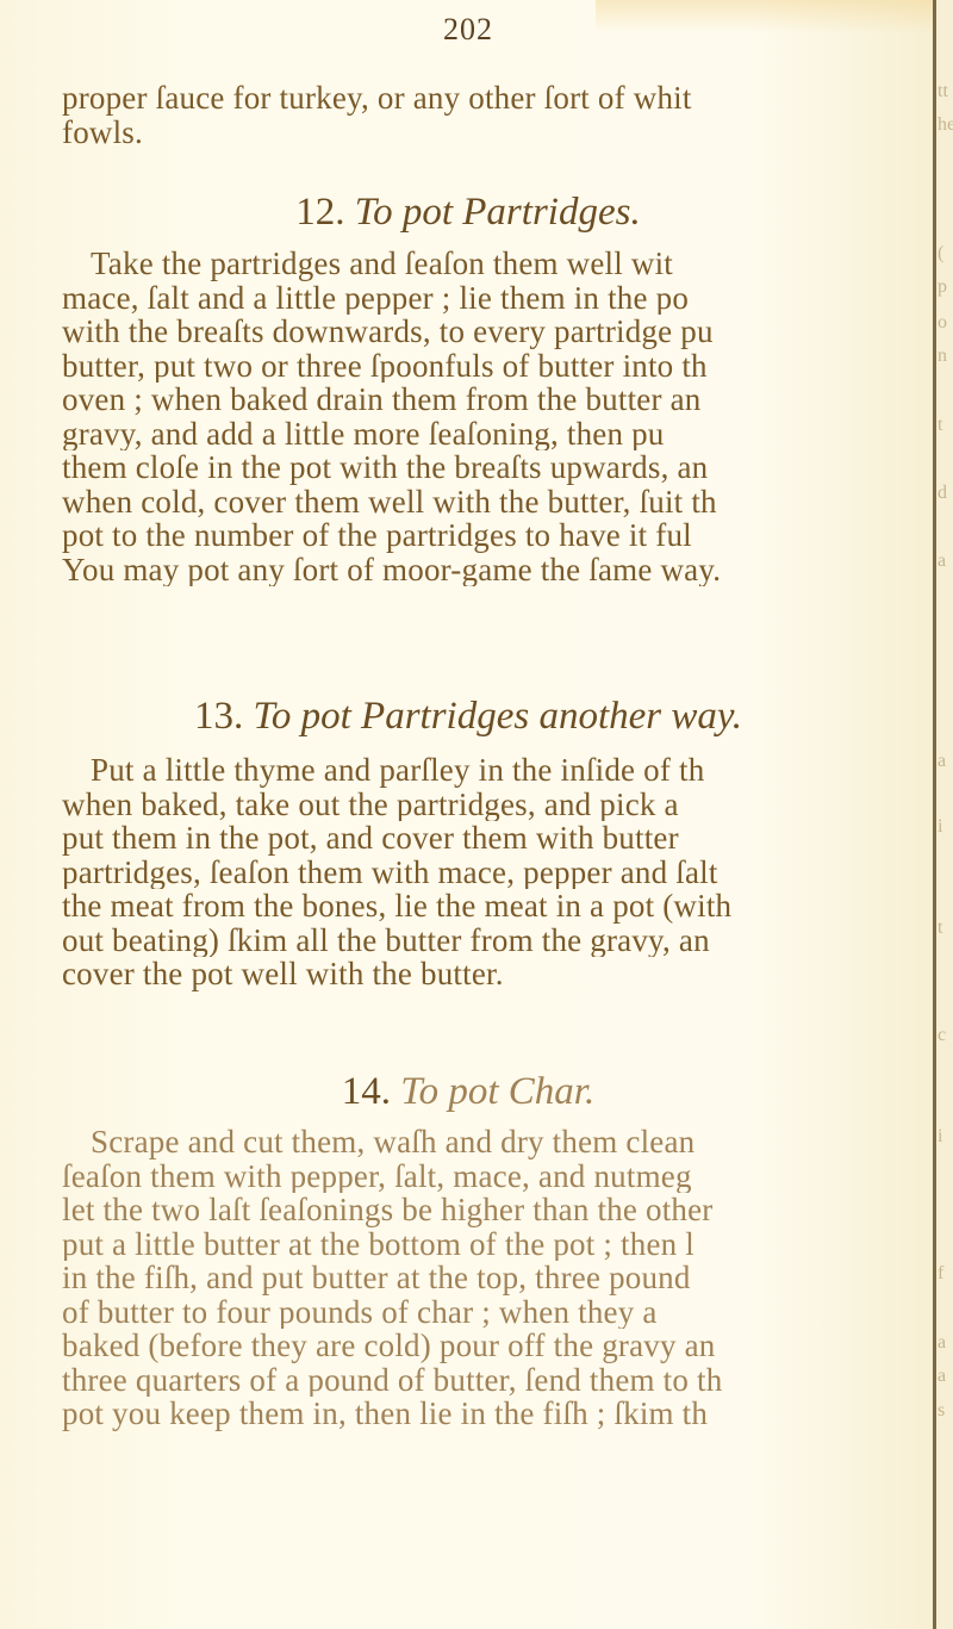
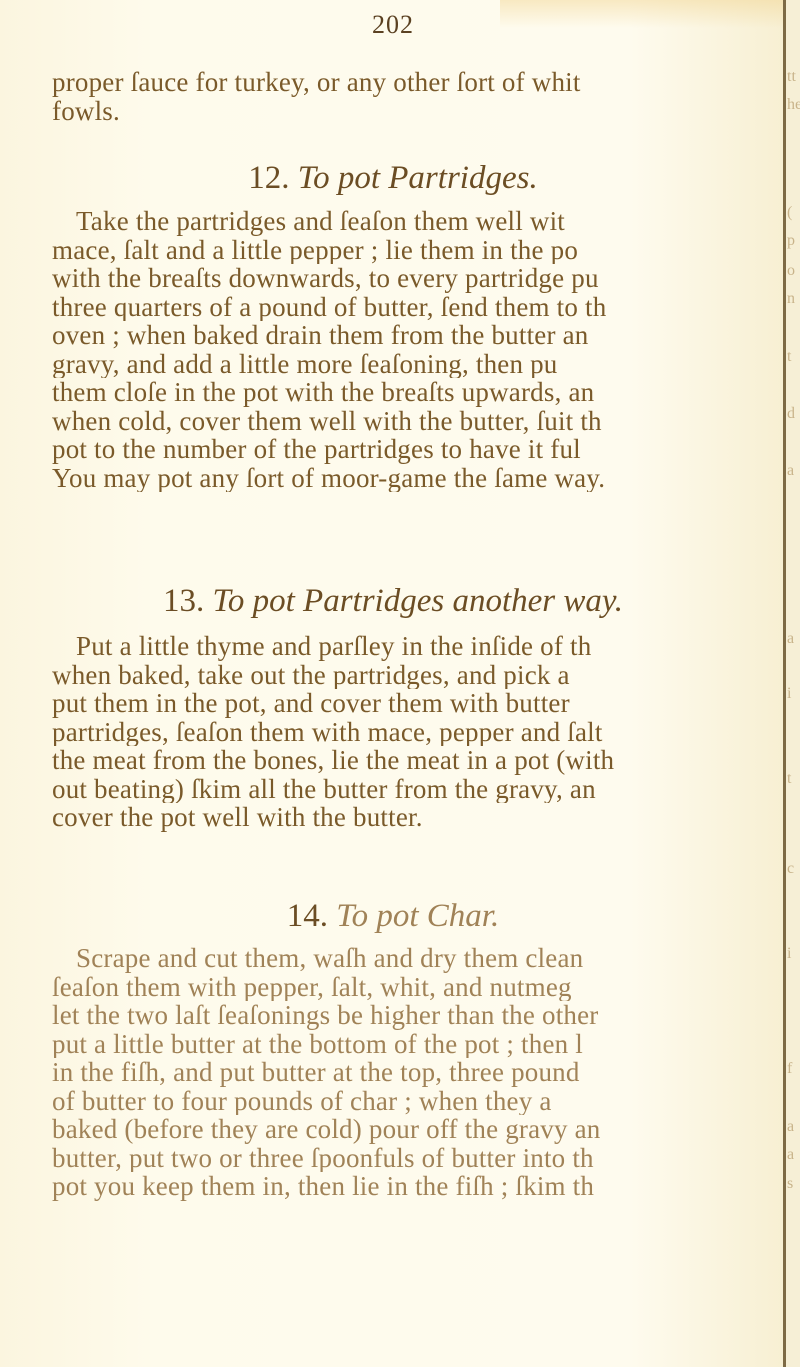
  202
  proper ſauce for turkey, or any other ſort of whit
  fowls.
  12. To pot Partridges.
  Take the partridges and ſeaſon them well wit
  mace, ſalt and a little pepper ; lie them in the po
  with the breaſts downwards, to every partridge pu
- butter, put two or three ſpoonfuls of butter into th
+ three quarters of a pound of butter, ſend them to th
  oven ; when baked drain them from the butter an
  gravy, and add a little more ſeaſoning, then pu
  them cloſe in the pot with the breaſts upwards, an
  when cold, cover them well with the butter, ſuit th
  pot to the number of the partridges to have it ful
  You may pot any ſort of moor-game the ſame way.
  13. To pot Partridges another way.
  Put a little thyme and parſley in the inſide of th
  when baked, take out the partridges, and pick a
  put them in the pot, and cover them with butter
  partridges, ſeaſon them with mace, pepper and ſalt
  the meat from the bones, lie the meat in a pot (with
  out beating) ſkim all the butter from the gravy, an
  cover the pot well with the butter.
  14. To pot Char.
  Scrape and cut them, waſh and dry them clean
- ſeaſon them with pepper, ſalt, mace, and nutmeg
+ ſeaſon them with pepper, ſalt, whit, and nutmeg
  let the two laſt ſeaſonings be higher than the other
  put a little butter at the bottom of the pot ; then l
  in the fiſh, and put butter at the top, three pound
  of butter to four pounds of char ; when they a
  baked (before they are cold) pour off the gravy an
- three quarters of a pound of butter, ſend them to th
+ butter, put two or three ſpoonfuls of butter into th
  pot you keep them in, then lie in the fiſh ; ſkim th
  tt
  he
  (
  p
  o
  n
  t
  d
  a
  a
  i
  t
  c
  i
  f
  a
  a
  s
